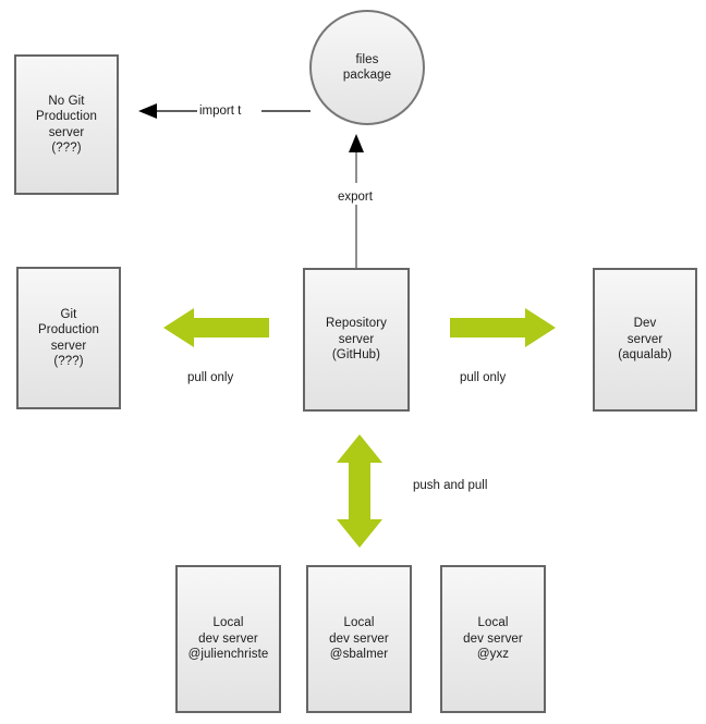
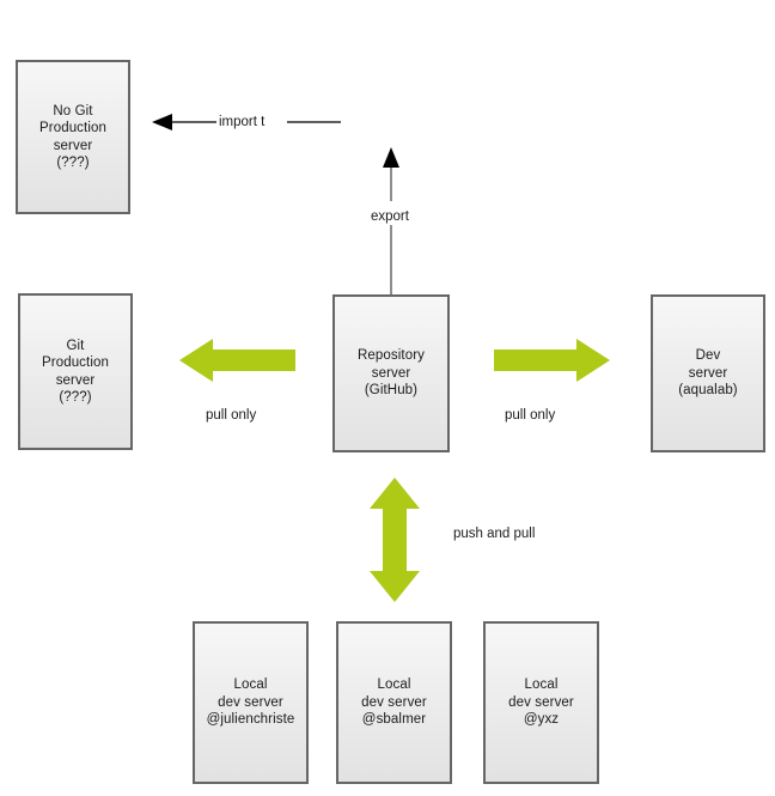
- files
- package
  No Git
  Production
  server
  (???)
  Git
  Production
  server
  (???)
  Repository
  server
  (GitHub)
  Dev
  server
  (aqualab)
  Local
  dev server
  @julienchriste
  Local
  dev server
  @sbalmer
  Local
  dev server
  @yxz
  import t
  export
  pull only
  pull only
  push and pull
